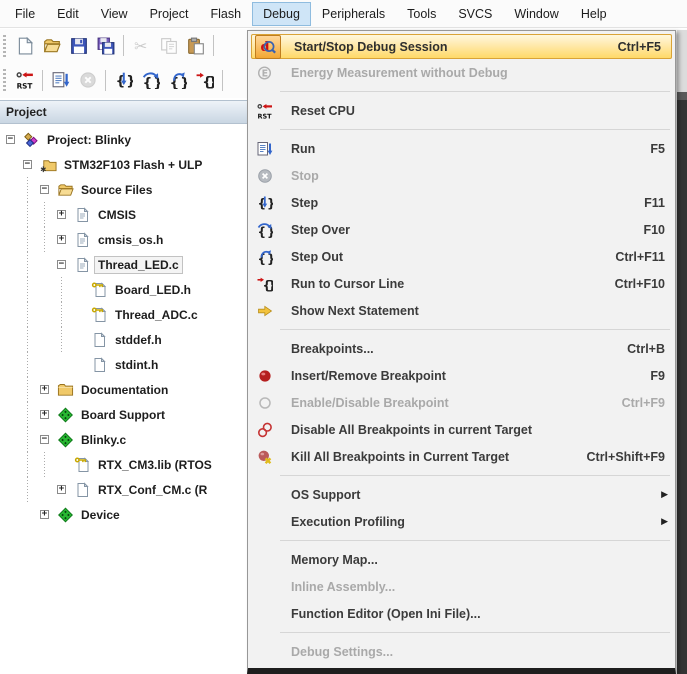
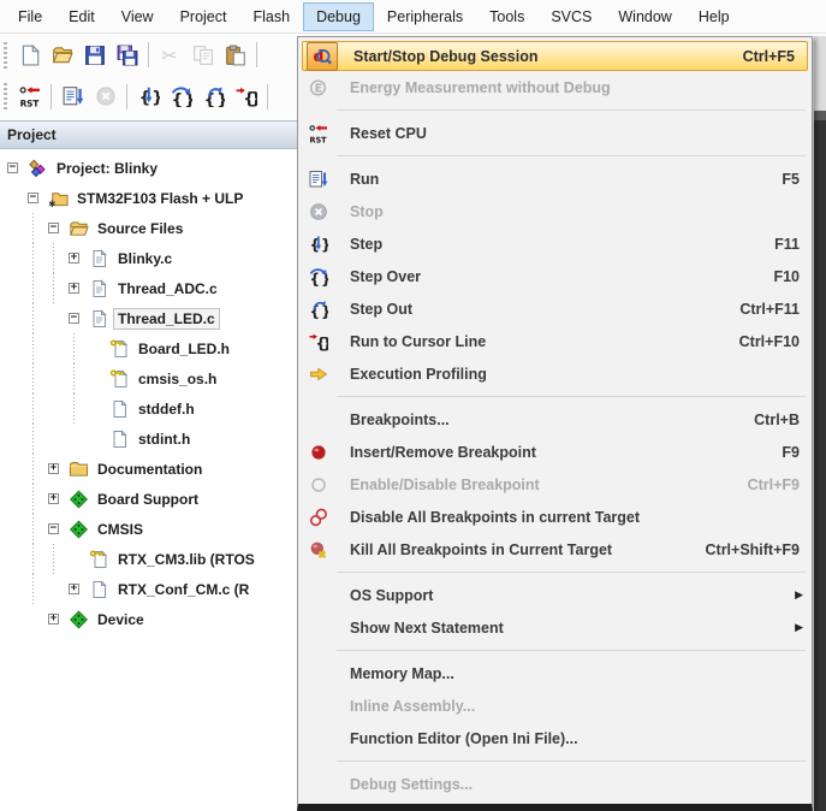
  File
  Edit
  View
  Project
  Flash
  Debug
  Peripherals
  Tools
  SVCS
  Window
  Help
  ✂
  RST
  {
  }
  {
  }
  {
  }
  {
  }
  Project
  −
  Project: Blinky
  −
  STM32F103 Flash + ULP
  −
  Source Files
  +
- CMSIS
+ Blinky.c
  +
- cmsis_os.h
+ Thread_ADC.c
  −
  Thread_LED.c
  Board_LED.h
- Thread_ADC.c
+ cmsis_os.h
  stddef.h
  stdint.h
  +
  Documentation
  +
  Board Support
  −
- Blinky.c
+ CMSIS
  RTX_CM3.lib (RTOS
  +
  RTX_Conf_CM.c (R
  +
  Device
  Start/Stop Debug Session
  Ctrl+F5
  E
  Energy Measurement without Debug
  RST
  Reset CPU
  Run
  F5
  Stop
  {
  }
  Step
  F11
  {
  }
  Step Over
  F10
  {
  }
  Step Out
  Ctrl+F11
  {
  }
  Run to Cursor Line
  Ctrl+F10
- Show Next Statement
+ Execution Profiling
  Breakpoints...
  Ctrl+B
  Insert/Remove Breakpoint
  F9
  Enable/Disable Breakpoint
  Ctrl+F9
  Disable All Breakpoints in current Target
  Kill All Breakpoints in Current Target
  Ctrl+Shift+F9
  OS Support
  ▶
- Execution Profiling
+ Show Next Statement
  ▶
  Memory Map...
  Inline Assembly...
  Function Editor (Open Ini File)...
  Debug Settings...
